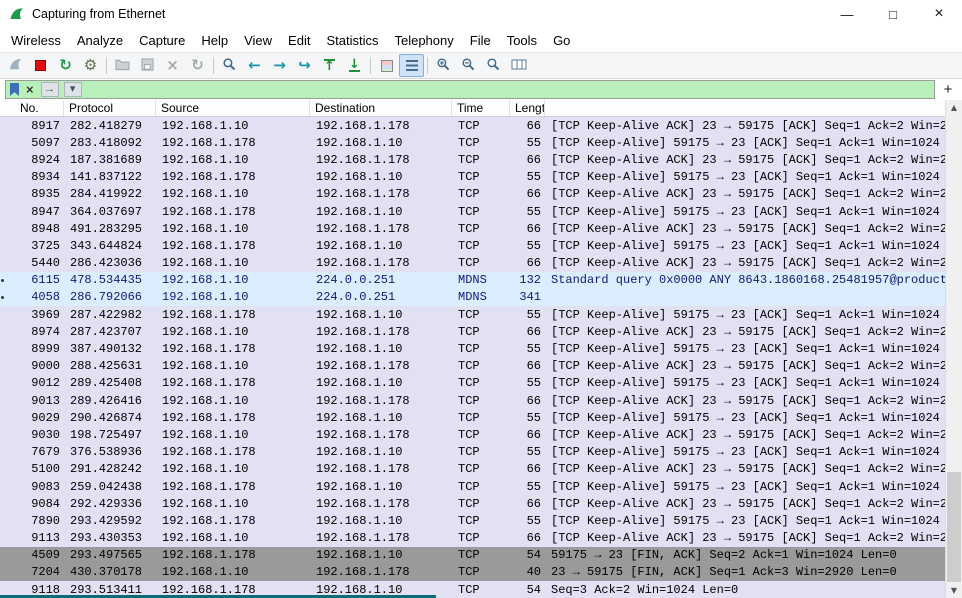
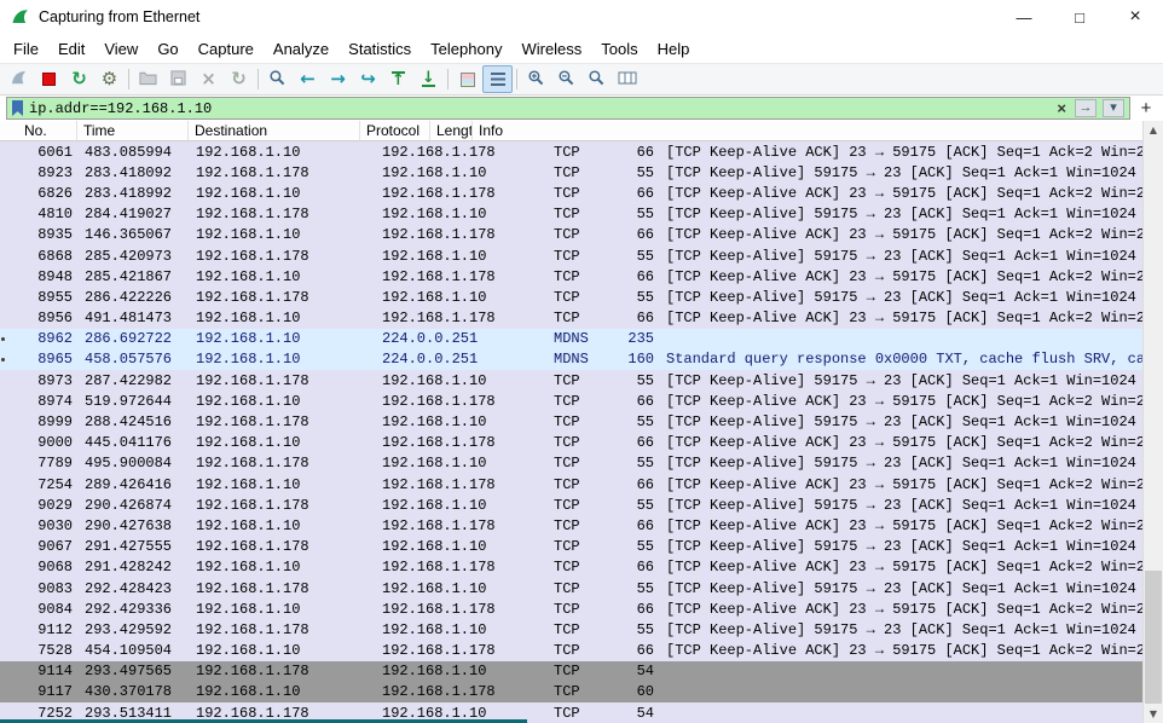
  Capturing from Ethernet
  —
  □
  ×
- Wireless
+ File
- Analyze
+ Edit
- Capture
+ View
- Help
+ Go
- View
+ Capture
- Edit
+ Analyze
  Statistics
  Telephony
- File
+ Wireless
  Tools
- Go
+ Help
  ↻
  ⚙
  ×
  ↻
  ←
  →
  ↪
  ↑
  ↓
+ ip.addr==192.168.1.10
  ×
  →
  ▾
  +
  No.
- Protocol
+ Time
- Source
  Destination
- Time
+ Protocol
  Lengt
+ Info
- 8917
+ 6061
- 282.418279
+ 483.085994
  192.168.1.10
  192.168.1.178
  TCP
  66
  [TCP Keep-Alive ACK] 23 → 59175 [ACK] Seq=1 Ack=2 Win=2
- 5097
+ 8923
  283.418092
  192.168.1.178
  192.168.1.10
  TCP
  55
  [TCP Keep-Alive] 59175 → 23 [ACK] Seq=1 Ack=1 Win=1024
- 8924
+ 6826
- 187.381689
+ 283.418992
  192.168.1.10
  192.168.1.178
  TCP
  66
  [TCP Keep-Alive ACK] 23 → 59175 [ACK] Seq=1 Ack=2 Win=2
- 8934
+ 4810
- 141.837122
+ 284.419027
  192.168.1.178
  192.168.1.10
  TCP
  55
  [TCP Keep-Alive] 59175 → 23 [ACK] Seq=1 Ack=1 Win=1024
  8935
- 284.419922
+ 146.365067
  192.168.1.10
  192.168.1.178
  TCP
  66
  [TCP Keep-Alive ACK] 23 → 59175 [ACK] Seq=1 Ack=2 Win=2
- 8947
+ 6868
- 364.037697
+ 285.420973
  192.168.1.178
  192.168.1.10
  TCP
  55
  [TCP Keep-Alive] 59175 → 23 [ACK] Seq=1 Ack=1 Win=1024
  8948
- 491.283295
+ 285.421867
  192.168.1.10
  192.168.1.178
  TCP
  66
  [TCP Keep-Alive ACK] 23 → 59175 [ACK] Seq=1 Ack=2 Win=2
- 3725
+ 8955
- 343.644824
+ 286.422226
  192.168.1.178
  192.168.1.10
  TCP
  55
  [TCP Keep-Alive] 59175 → 23 [ACK] Seq=1 Ack=1 Win=1024
- 5440
+ 8956
- 286.423036
+ 491.481473
  192.168.1.10
  192.168.1.178
  TCP
  66
  [TCP Keep-Alive ACK] 23 → 59175 [ACK] Seq=1 Ack=2 Win=2
- 6115
+ 8962
- 478.534435
+ 286.692722
  192.168.1.10
  224.0.0.251
  MDNS
- 132
+ 235
- Standard query 0x0000 ANY 8643.1860168.25481957@product
- 4058
+ 8965
- 286.792066
+ 458.057576
  192.168.1.10
  224.0.0.251
  MDNS
- 341
+ 160
+ Standard query response 0x0000 TXT, cache flush SRV, ca
- 3969
+ 8973
  287.422982
  192.168.1.178
  192.168.1.10
  TCP
  55
  [TCP Keep-Alive] 59175 → 23 [ACK] Seq=1 Ack=1 Win=1024
  8974
- 287.423707
+ 519.972644
  192.168.1.10
  192.168.1.178
  TCP
  66
  [TCP Keep-Alive ACK] 23 → 59175 [ACK] Seq=1 Ack=2 Win=2
  8999
- 387.490132
+ 288.424516
  192.168.1.178
  192.168.1.10
  TCP
  55
  [TCP Keep-Alive] 59175 → 23 [ACK] Seq=1 Ack=1 Win=1024
  9000
- 288.425631
+ 445.041176
  192.168.1.10
  192.168.1.178
  TCP
  66
  [TCP Keep-Alive ACK] 23 → 59175 [ACK] Seq=1 Ack=2 Win=2
- 9012
+ 7789
- 289.425408
+ 495.900084
  192.168.1.178
  192.168.1.10
  TCP
  55
  [TCP Keep-Alive] 59175 → 23 [ACK] Seq=1 Ack=1 Win=1024
- 9013
+ 7254
  289.426416
  192.168.1.10
  192.168.1.178
  TCP
  66
  [TCP Keep-Alive ACK] 23 → 59175 [ACK] Seq=1 Ack=2 Win=2
  9029
  290.426874
  192.168.1.178
  192.168.1.10
  TCP
  55
  [TCP Keep-Alive] 59175 → 23 [ACK] Seq=1 Ack=1 Win=1024
  9030
- 198.725497
+ 290.427638
  192.168.1.10
  192.168.1.178
  TCP
  66
  [TCP Keep-Alive ACK] 23 → 59175 [ACK] Seq=1 Ack=2 Win=2
- 7679
+ 9067
- 376.538936
+ 291.427555
  192.168.1.178
  192.168.1.10
  TCP
  55
  [TCP Keep-Alive] 59175 → 23 [ACK] Seq=1 Ack=1 Win=1024
- 5100
+ 9068
  291.428242
  192.168.1.10
  192.168.1.178
  TCP
  66
  [TCP Keep-Alive ACK] 23 → 59175 [ACK] Seq=1 Ack=2 Win=2
  9083
- 259.042438
+ 292.428423
  192.168.1.178
  192.168.1.10
  TCP
  55
  [TCP Keep-Alive] 59175 → 23 [ACK] Seq=1 Ack=1 Win=1024
  9084
  292.429336
  192.168.1.10
  192.168.1.178
  TCP
  66
  [TCP Keep-Alive ACK] 23 → 59175 [ACK] Seq=1 Ack=2 Win=2
- 7890
+ 9112
  293.429592
  192.168.1.178
  192.168.1.10
  TCP
  55
  [TCP Keep-Alive] 59175 → 23 [ACK] Seq=1 Ack=1 Win=1024
- 9113
+ 7528
- 293.430353
+ 454.109504
  192.168.1.10
  192.168.1.178
  TCP
  66
  [TCP Keep-Alive ACK] 23 → 59175 [ACK] Seq=1 Ack=2 Win=2
- 4509
+ 9114
  293.497565
  192.168.1.178
  192.168.1.10
  TCP
  54
- 59175 → 23 [FIN, ACK] Seq=2 Ack=1 Win=1024 Len=0
- 7204
+ 9117
  430.370178
  192.168.1.10
  192.168.1.178
  TCP
- 40
+ 60
- 23 → 59175 [FIN, ACK] Seq=1 Ack=3 Win=2920 Len=0
- 9118
+ 7252
  293.513411
  192.168.1.178
  192.168.1.10
  TCP
  54
- Seq=3 Ack=2 Win=1024 Len=0
  ▲
  ▼
